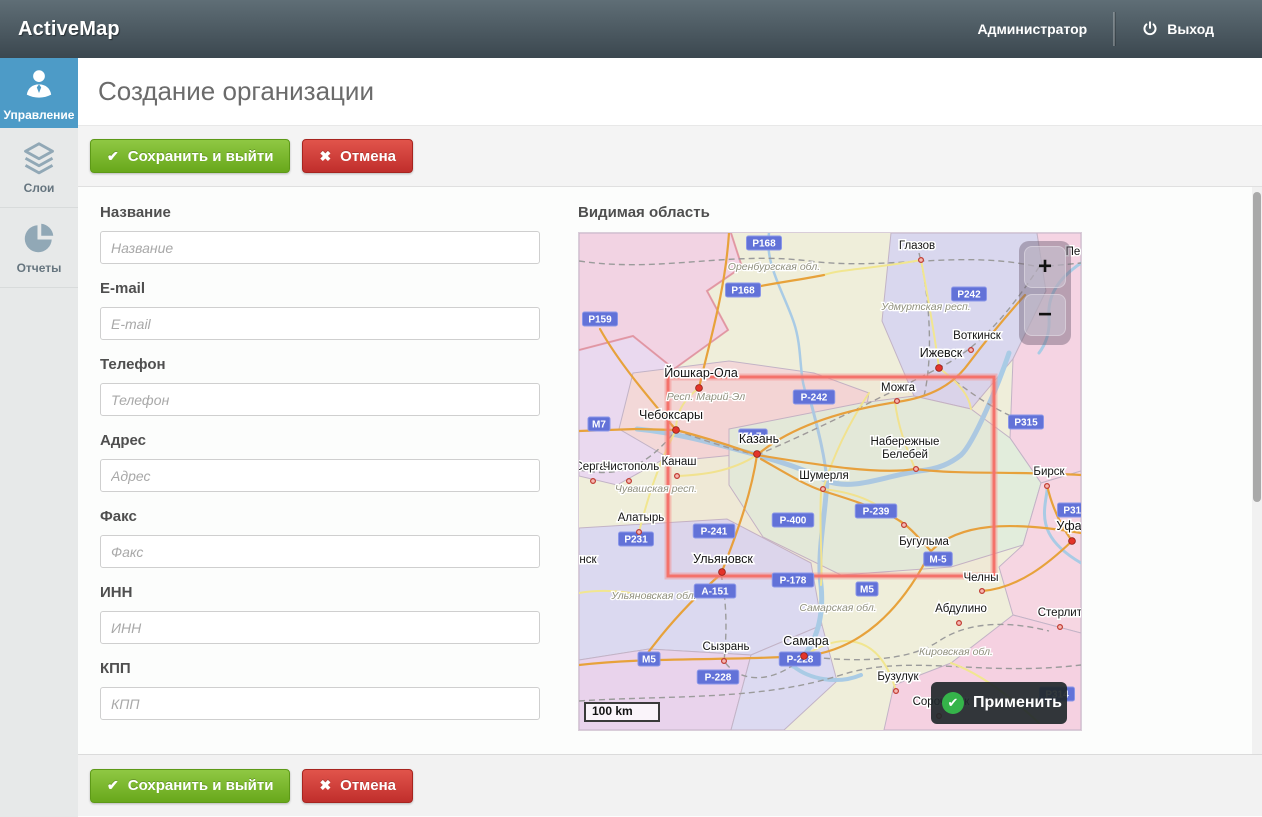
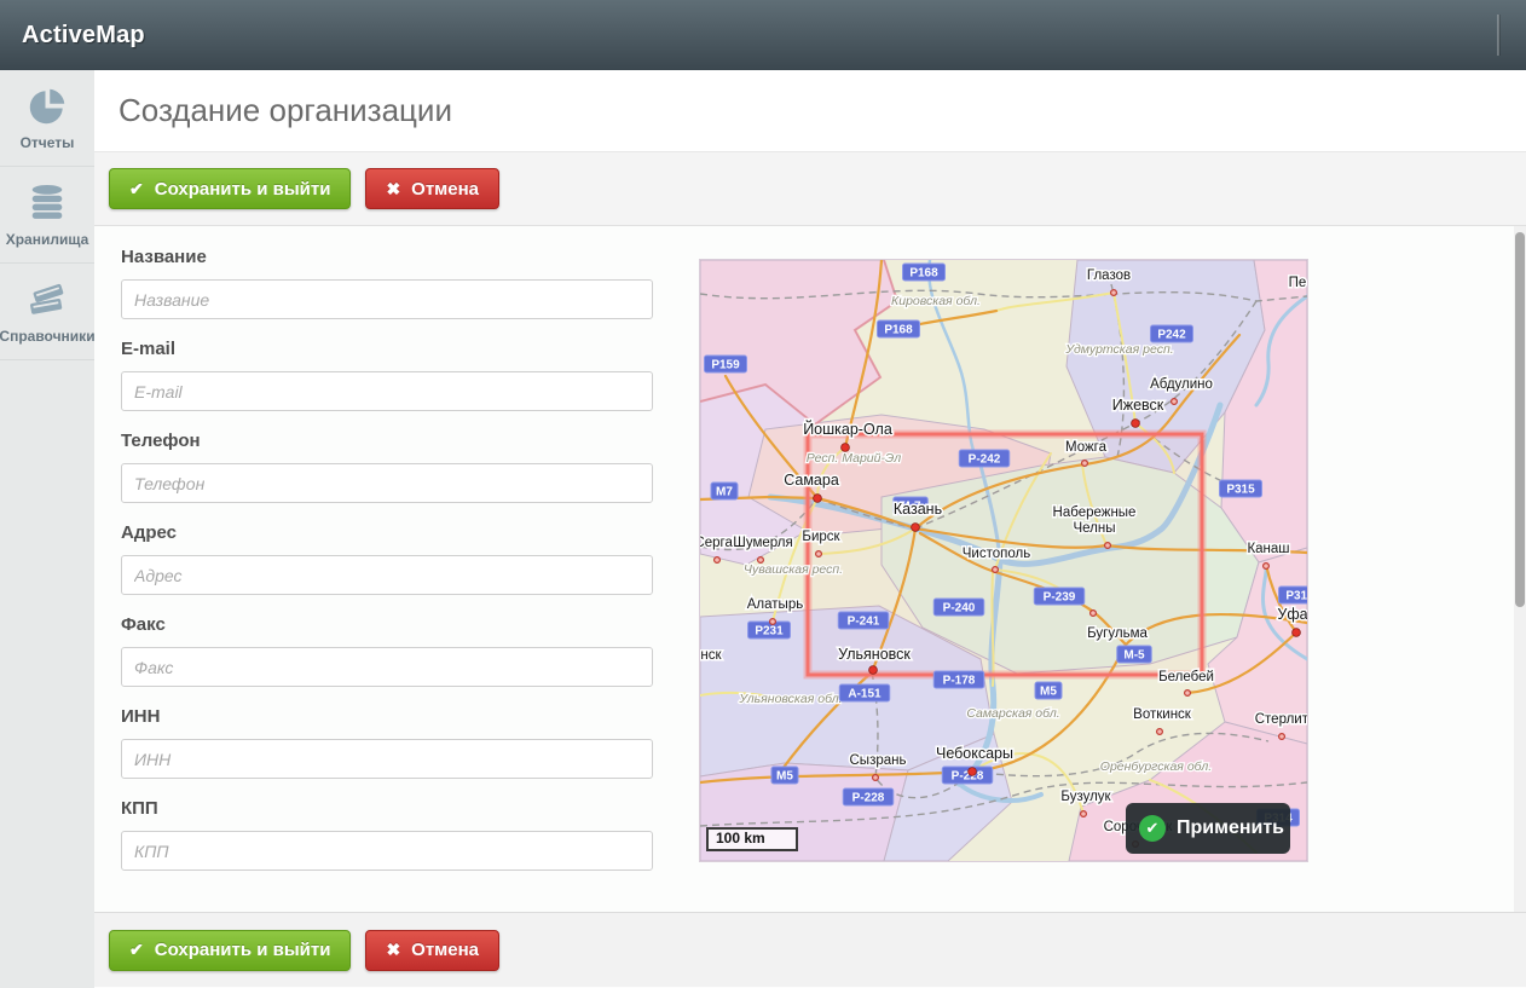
  ActiveMap
- Администратор
- Выход
- Управление
- Слои
  Отчеты
+ Хранилища
+ Справочники
  Создание организации
  ✔
  Сохранить и выйти
  ✖
  Отмена
  Название
  Название
  E-mail
  E-mail
  Телефон
  Телефон
  Адрес
  Адрес
  Факс
  Факс
  ИНН
  ИНН
  КПП
  КПП
- Видимая область
- Оренбургская обл.
+ Кировская обл.
  Удмуртская респ.
  Респ. Марий-Эл
  Чувашская респ.
  Ульяновская обл
  Самарская обл.
- Кировская обл.
+ Оренбургская обл.
  P168
  P168
  P242
  P159
  Р-242
  М7
  М-7
  P315
  Р-239
- Р-400
+ Р-240
  Р-241
  Р231
  P31
  М-5
  Р-178
  А-151
  М5
  М5
  Р-228
  Р-228
  Глазов
  Пе
- Воткинск
+ Абдулино
  Ижевск
  Йошкар-Ола
  Можга
- Чебоксары
+ Самара
  Казань
  Набережные
- Белебей
+ Челны
  Сергач
- Чистополь
+ Шумерля
- Канаш
+ Бирск
- Шумерля
+ Чистополь
- Бирск
+ Канаш
  Алатырь
  Уфа
  Бугульма
  нск
  Ульяновск
- Челны
+ Белебей
- Абдулино
+ Воткинск
  Стерлит
  Сызрань
- Самара
+ Чебоксары
  Бузулук
- +
- −
  100 km
  ✔
  Применить
  ✔
  Сохранить и выйти
  ✖
  Отмена
